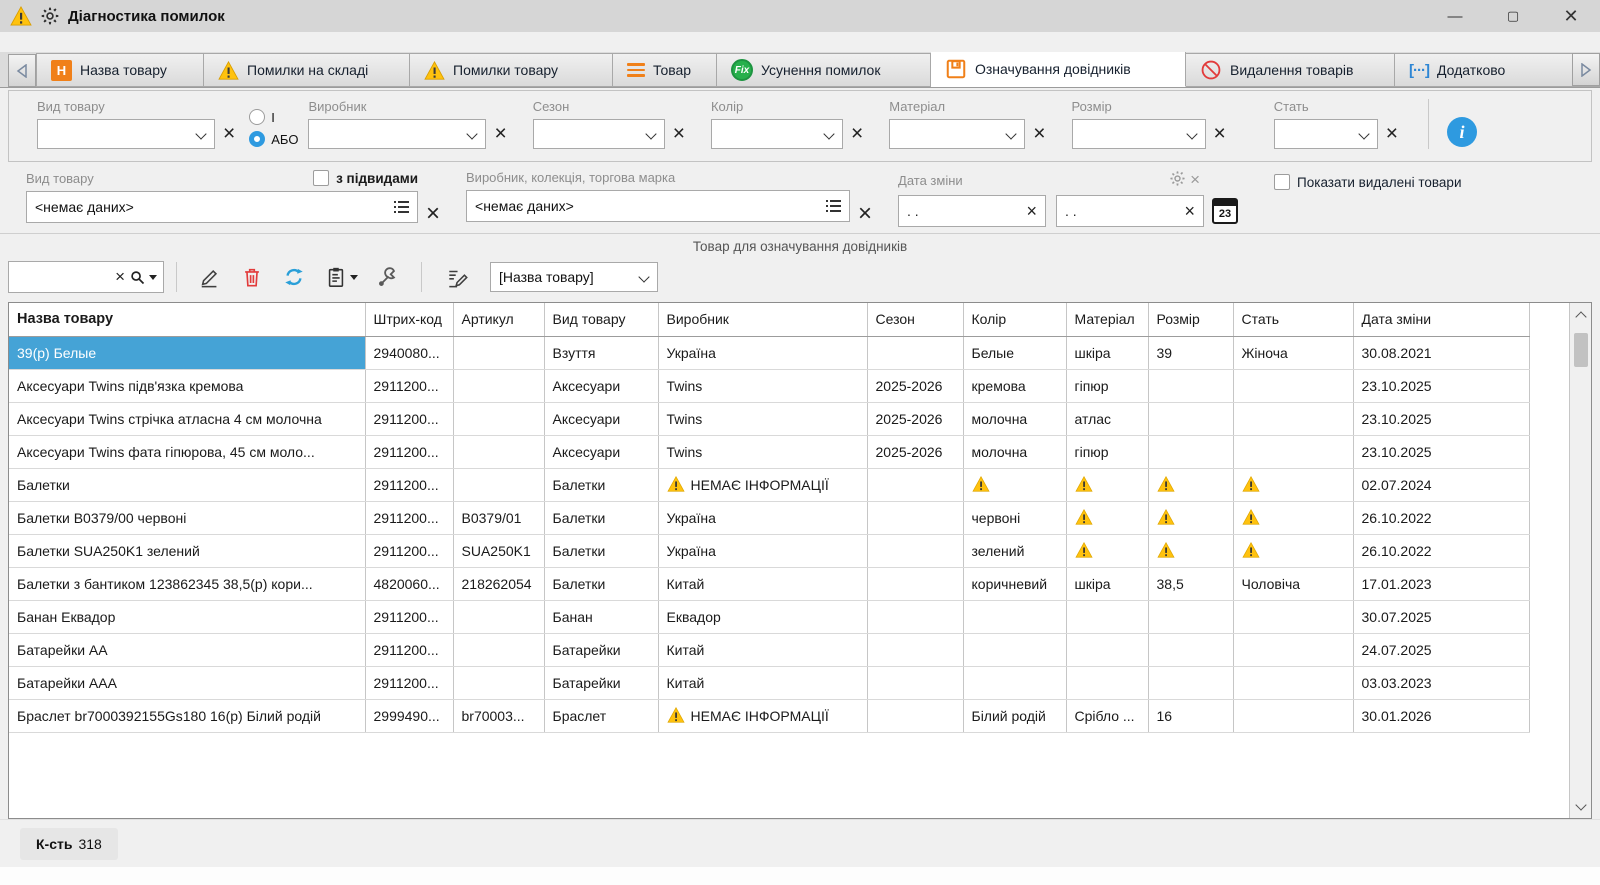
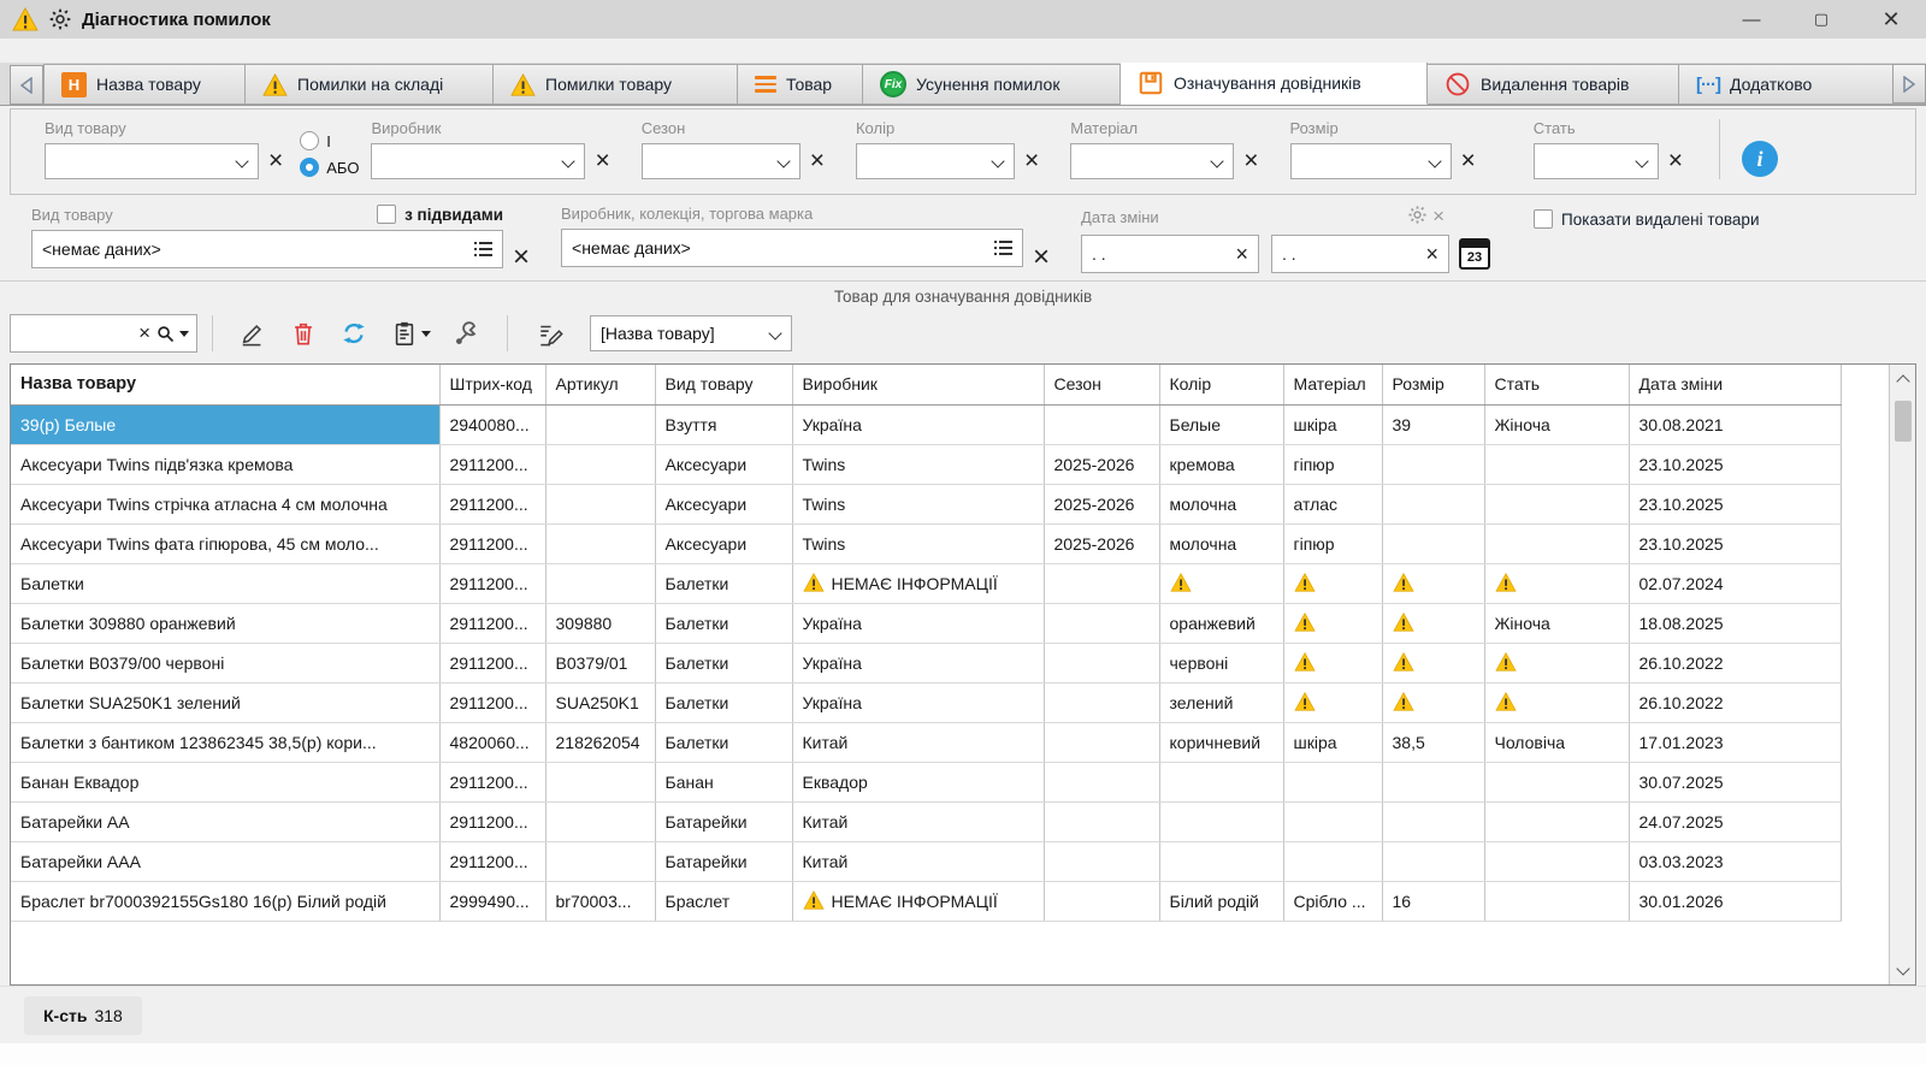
  Діагностика помилок
  —
  ▢
  ✕
  Н
  Назва товару
  Помилки на складі
  Помилки товару
  Товар
  Fix
  Усунення помилок
  Означування довідників
  Видалення товарів
  [···]
  Додатково
  Вид товару
  ×
  І
  АБО
  Виробник
  ×
  Сезон
  ×
  Колір
  ×
  Матеріал
  ×
  Розмір
  ×
  Стать
  ×
  i
  Вид товару
  з підвидами
  <немає даних>
  ×
  Виробник, колекція, торгова марка
  <немає даних>
  ×
  Дата зміни
  ×
  . .
  ×
  . .
  ×
  23
  Показати видалені товари
  Товар для означування довідників
  ×
  [Назва товару]
  Назва товару	Штрих-код	Артикул	Вид товару	Виробник	Сезон	Колір	Матеріал	Розмір	Стать	Дата зміни
  39(р) Белые	2940080...		Взуття	Україна		Белые	шкіра	39	Жіноча	30.08.2021
  Аксесуари Twins підв'язка кремова	2911200...		Аксесуари	Twins	2025-2026	кремова	гіпюр			23.10.2025
  Аксесуари Twins стрічка атласна 4 см молочна	2911200...		Аксесуари	Twins	2025-2026	молочна	атлас			23.10.2025
  Аксесуари Twins фата гіпюрова, 45 см моло...	2911200...		Аксесуари	Twins	2025-2026	молочна	гіпюр			23.10.2025
  Балетки	2911200...		Балетки	НЕМАЄ ІНФОРМАЦІЇ						02.07.2024
+ Балетки 309880 оранжевий	2911200...	309880	Балетки	Україна		оранжевий			Жіноча	18.08.2025
  Балетки B0379/00 червоні	2911200...	B0379/01	Балетки	Україна		червоні				26.10.2022
  Балетки SUA250K1 зелений	2911200...	SUA250K1	Балетки	Україна		зелений				26.10.2022
  Балетки з бантиком 123862345 38,5(р) кори...	4820060...	218262054	Балетки	Китай		коричневий	шкіра	38,5	Чоловіча	17.01.2023
  Банан Еквадор	2911200...		Банан	Еквадор						30.07.2025
  Батарейки АА	2911200...		Батарейки	Китай						24.07.2025
  Батарейки ААА	2911200...		Батарейки	Китай						03.03.2023
  Браслет br7000392155Gs180 16(р) Білий родій	2999490...	br70003...	Браслет	НЕМАЄ ІНФОРМАЦІЇ		Білий родій	Срібло ...	16		30.01.2026
  К-сть 318
